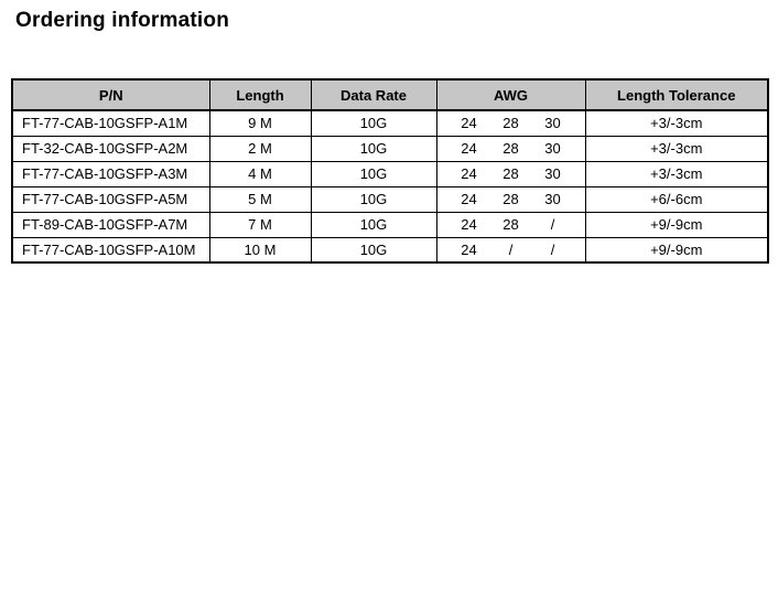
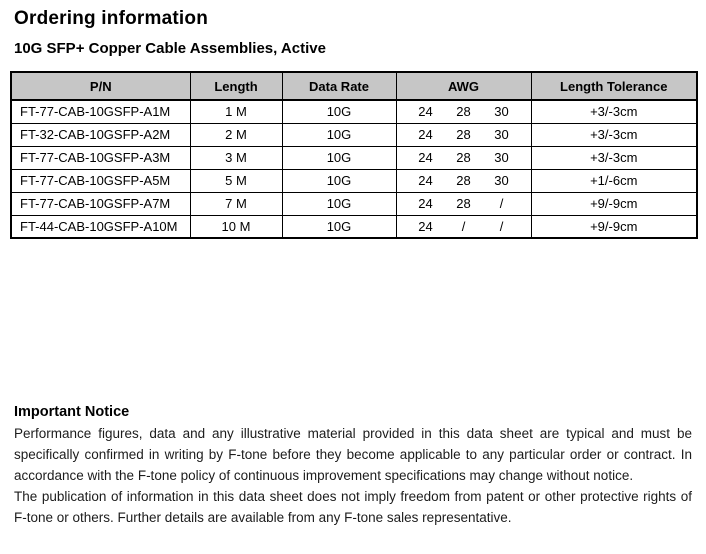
  Ordering information
+ 10G SFP+ Copper Cable Assemblies, Active
  P/N	Length	Data Rate	AWG	Length Tolerance
- FT-77-CAB-10GSFP-A1M	9 M	10G	24 28 30	+3/-3cm
+ FT-77-CAB-10GSFP-A1M	1 M	10G	24 28 30	+3/-3cm
  FT-32-CAB-10GSFP-A2M	2 M	10G	24 28 30	+3/-3cm
- FT-77-CAB-10GSFP-A3M	4 M	10G	24 28 30	+3/-3cm
+ FT-77-CAB-10GSFP-A3M	3 M	10G	24 28 30	+3/-3cm
- FT-77-CAB-10GSFP-A5M	5 M	10G	24 28 30	+6/-6cm
+ FT-77-CAB-10GSFP-A5M	5 M	10G	24 28 30	+1/-6cm
- FT-89-CAB-10GSFP-A7M	7 M	10G	24 28 /	+9/-9cm
+ FT-77-CAB-10GSFP-A7M	7 M	10G	24 28 /	+9/-9cm
- FT-77-CAB-10GSFP-A10M	10 M	10G	24 / /	+9/-9cm
+ FT-44-CAB-10GSFP-A10M	10 M	10G	24 / /	+9/-9cm
+ Important Notice
+ Performance figures, data and any illustrative material provided in this data sheet are typical and must be specifically confirmed in writing by F-tone before they become applicable to any particular order or contract. In accordance with the F-tone policy of continuous improvement specifications may change without notice.
+ The publication of information in this data sheet does not imply freedom from patent or other protective rights of F-tone or others. Further details are available from any F-tone sales representative.
